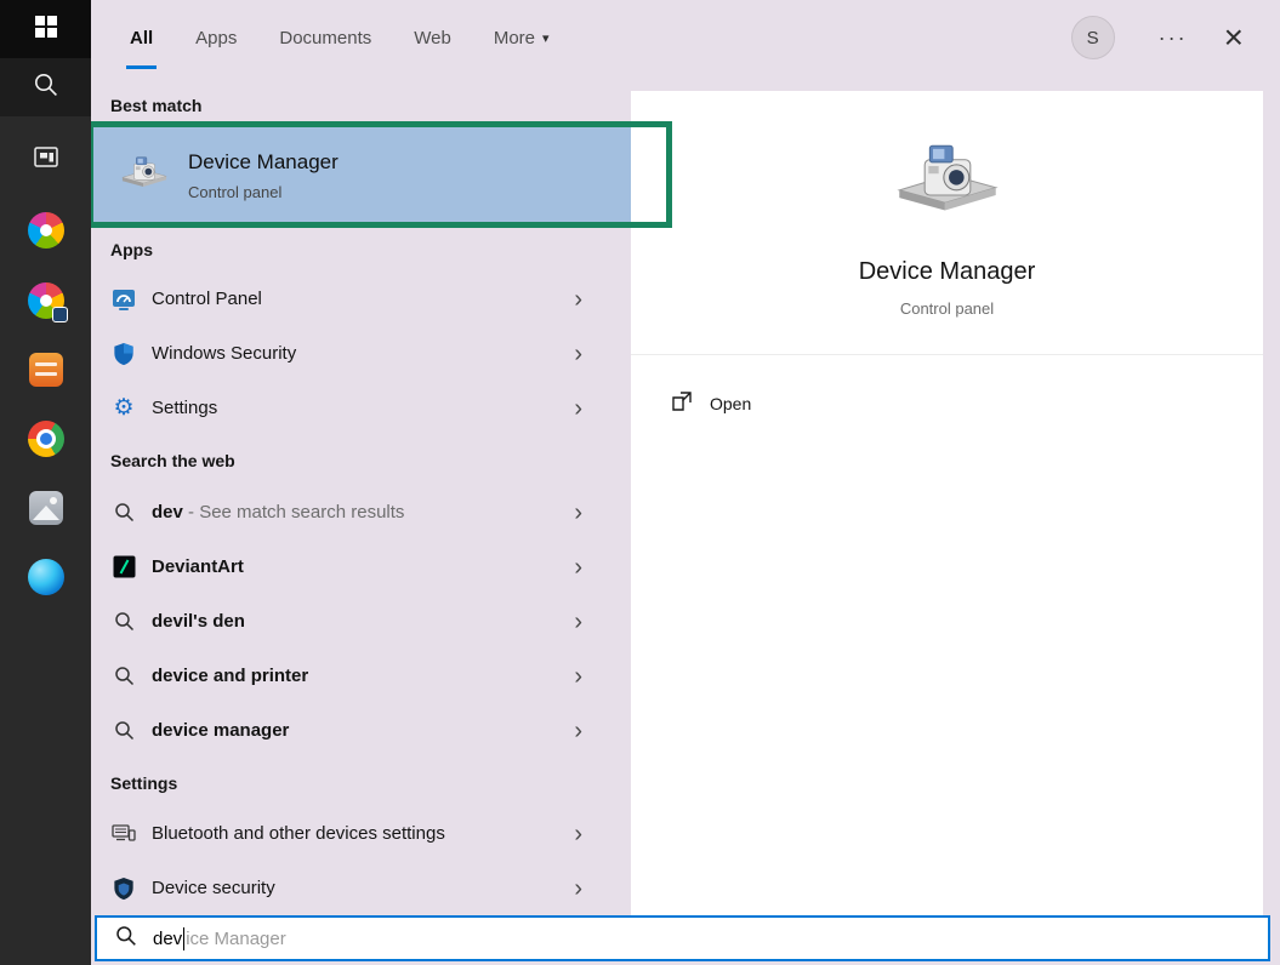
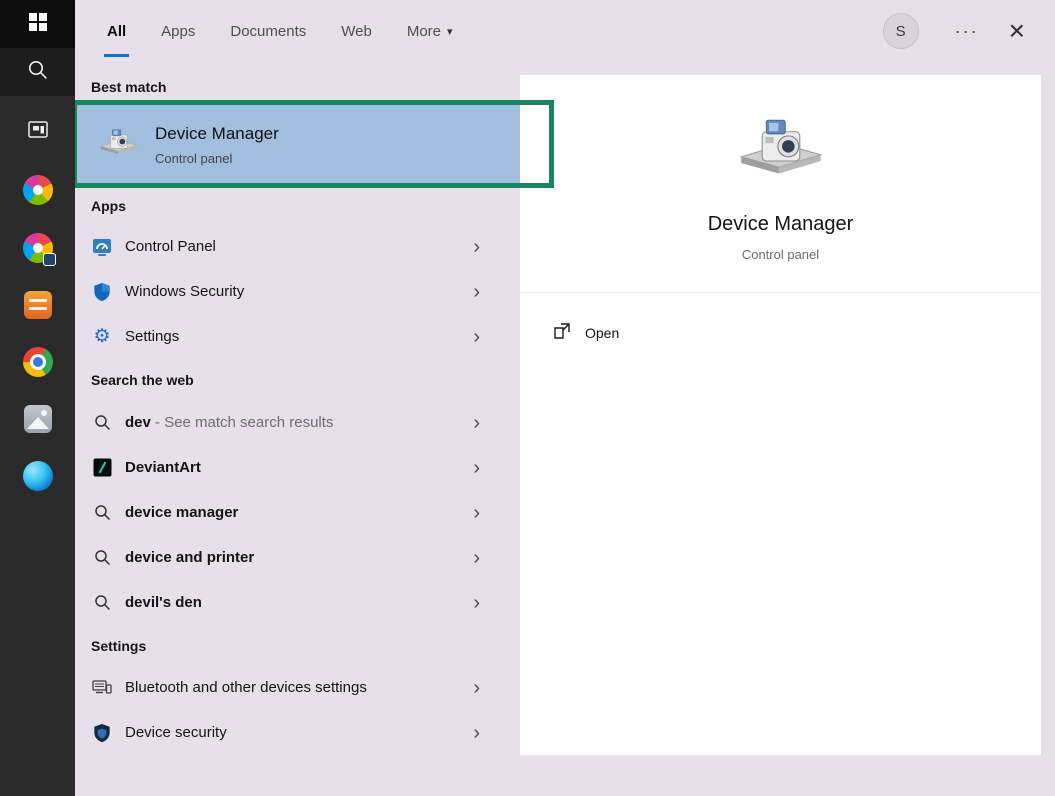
  All
  Apps
  Documents
  Web
  More
  ▾
  S
  ···
  ×
  Best match
  Device Manager
  Control panel
  Apps
  Control Panel
  ›
  Windows Security
  ›
  ⚙
  Settings
  ›
  Search the web
  dev - See match search results
  ›
  DeviantArt
  ›
- devil's den
+ device manager
  ›
  device and printer
  ›
- device manager
+ devil's den
  ›
  Settings
  Bluetooth and other devices settings
  ›
  Device security
  ›
  Device Manager
  Control panel
  Open
- dev
- ice Manager
